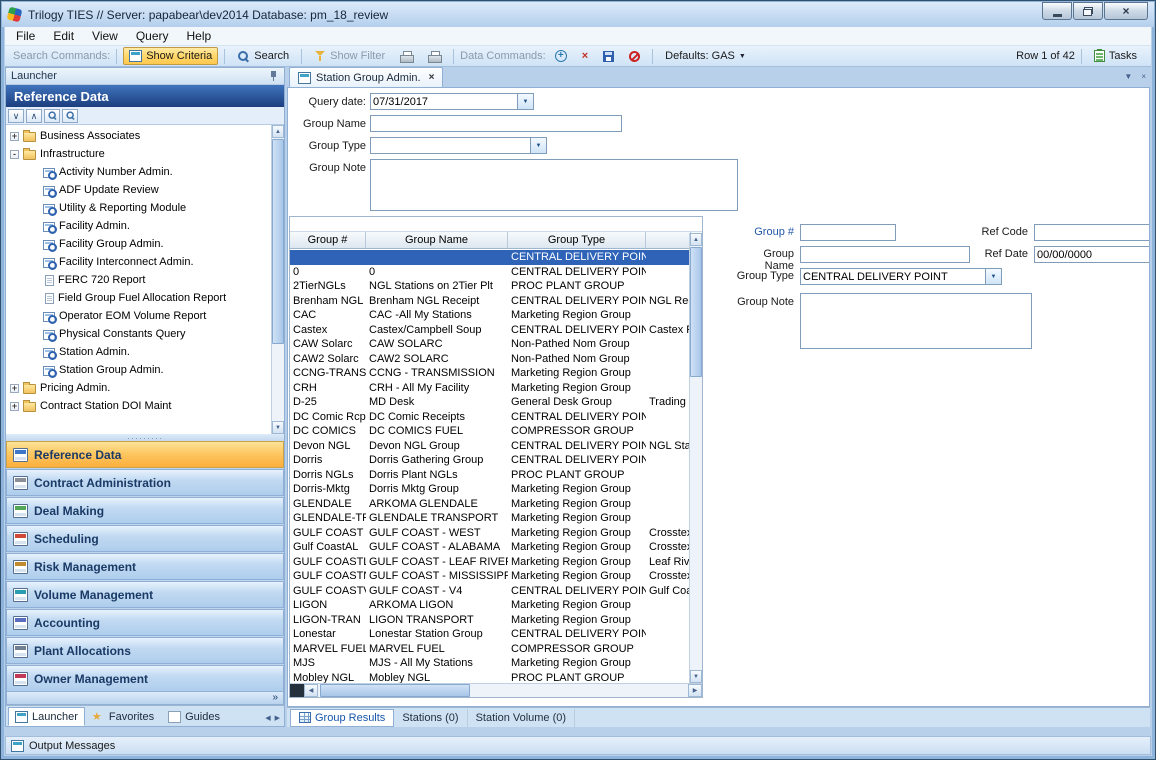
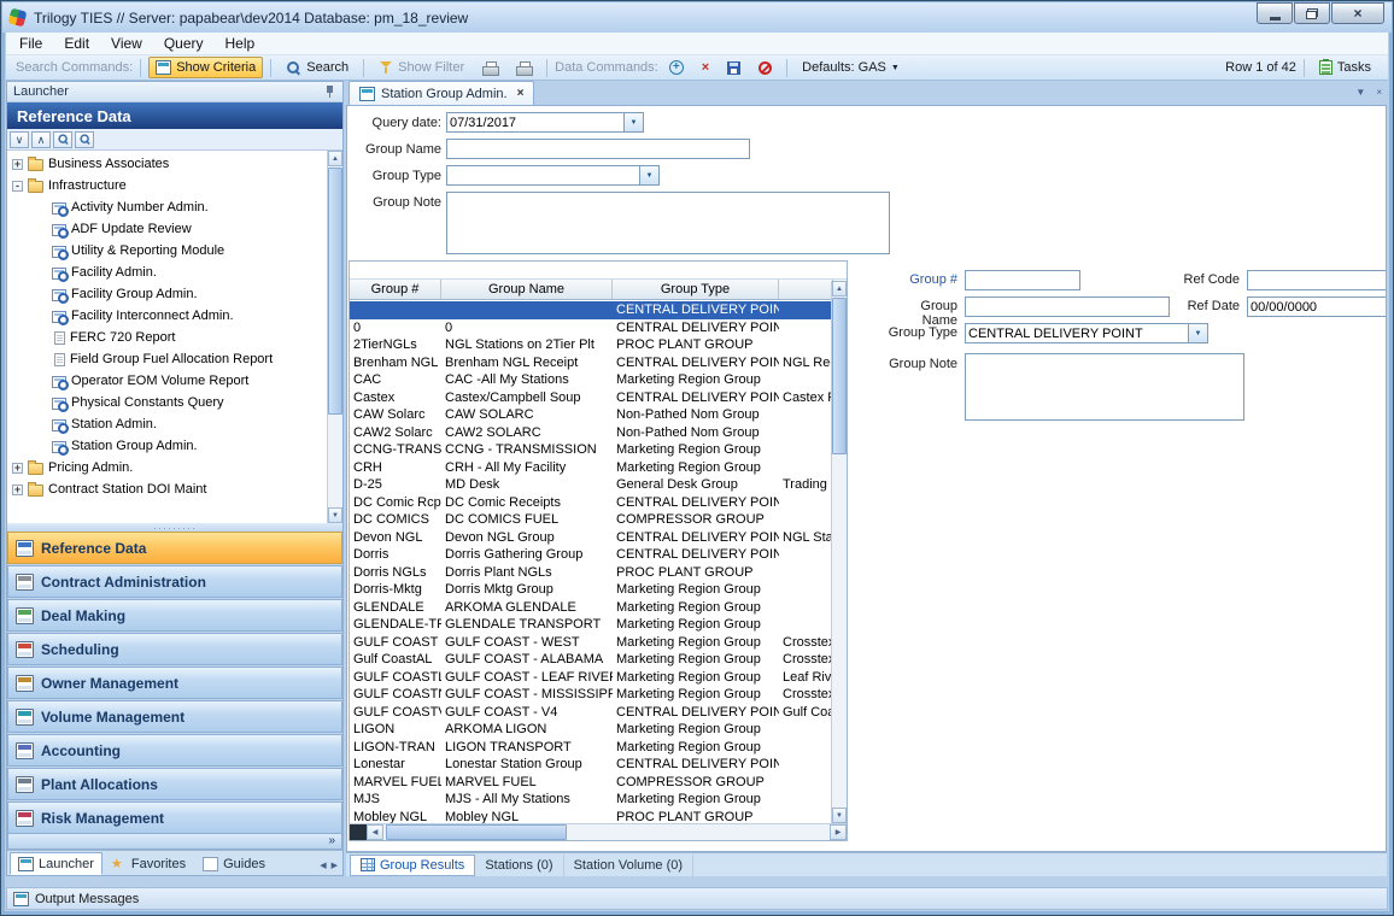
  Trilogy TIES // Server: papabear\dev2014 Database: pm_18_review
  ×
  File
  Edit
  View
  Query
  Help
  Search Commands:
  Show Criteria
  Search
  Show Filter
  Data Commands:
  +
  ×
  Defaults: GAS
  Row 1 of 42
  Tasks
  Launcher
  Reference Data
  ∨
  ∧
  +
  Business Associates
  -
  Infrastructure
  Activity Number Admin.
  ADF Update Review
  Utility & Reporting Module
  Facility Admin.
  Facility Group Admin.
  Facility Interconnect Admin.
  FERC 720 Report
  Field Group Fuel Allocation Report
  Operator EOM Volume Report
  Physical Constants Query
  Station Admin.
  Station Group Admin.
  +
  Pricing Admin.
  +
  Contract Station DOI Maint
  Reference Data
  Contract Administration
  Deal Making
  Scheduling
- Risk Management
+ Owner Management
  Volume Management
  Accounting
  Plant Allocations
- Owner Management
+ Risk Management
  »
  Launcher
  Favorites
  Guides
  Station Group Admin.
  ×
  ▼
  ×
  Query date:
  07/31/2017
  Group Name
  Group Type
  Group Note
  Group #
  Group Name
  Group Type
  CENTRAL DELIVERY POIN
  0
  0
  CENTRAL DELIVERY POIN
  2TierNGLs
  NGL Stations on 2Tier Plt
  PROC PLANT GROUP
  Brenham NGL
  Brenham NGL Receipt
  CENTRAL DELIVERY POIN
  NGL Re
  CAC
  CAC -All My Stations
  Marketing Region Group
  Castex
  Castex/Campbell Soup
  CENTRAL DELIVERY POIN
  Castex
  CAW Solarc
  CAW SOLARC
  Non-Pathed Nom Group
  CAW2 Solarc
  CAW2 SOLARC
  Non-Pathed Nom Group
  CCNG-TRANS
  CCNG - TRANSMISSION
  Marketing Region Group
  CRH
  CRH - All My Facility
  Marketing Region Group
  D-25
  MD Desk
  General Desk Group
  Trading
  DC Comic Rcp
  DC Comic Receipts
  CENTRAL DELIVERY POIN
  DC COMICS
  DC COMICS FUEL
  COMPRESSOR GROUP
  Devon NGL
  Devon NGL Group
  CENTRAL DELIVERY POIN
  Dorris
  Dorris Gathering Group
  CENTRAL DELIVERY POIN
  Dorris NGLs
  Dorris Plant NGLs
  PROC PLANT GROUP
  Dorris-Mktg
  Dorris Mktg Group
  Marketing Region Group
  GLENDALE
  ARKOMA GLENDALE
  Marketing Region Group
  GLENDALE-T
  GLENDALE TRANSPORT
  Marketing Region Group
  GULF COAST
  GULF COAST - WEST
  Marketing Region Group
  Crosste
  Gulf CoastAL
  GULF COAST - ALABAMA
  Marketing Region Group
  Crosste
  GULF COAST
  GULF COAST - LEAF RIVE
  Marketing Region Group
  Leaf Riv
  GULF COAST
  GULF COAST - MISSISSIPP
  Marketing Region Group
  Crosste
  GULF COAST
  GULF COAST - V4
  CENTRAL DELIVERY POIN
  Gulf Co
  LIGON
  ARKOMA LIGON
  Marketing Region Group
  LIGON-TRAN
  LIGON TRANSPORT
  Marketing Region Group
  Lonestar
  Lonestar Station Group
  CENTRAL DELIVERY POIN
  MARVEL FUEL
  MARVEL FUEL
  COMPRESSOR GROUP
  MJS
  MJS - All My Stations
  Marketing Region Group
  Mobley NGL
  Mobley NGL
  PROC PLANT GROUP
  Group #
  Ref Code
  Group Name
  Ref Date
  00/00/0000
  Group Type
  CENTRAL DELIVERY POINT
  Group Note
  Group Results
  Stations (0)
  Station Volume (0)
  Output Messages
